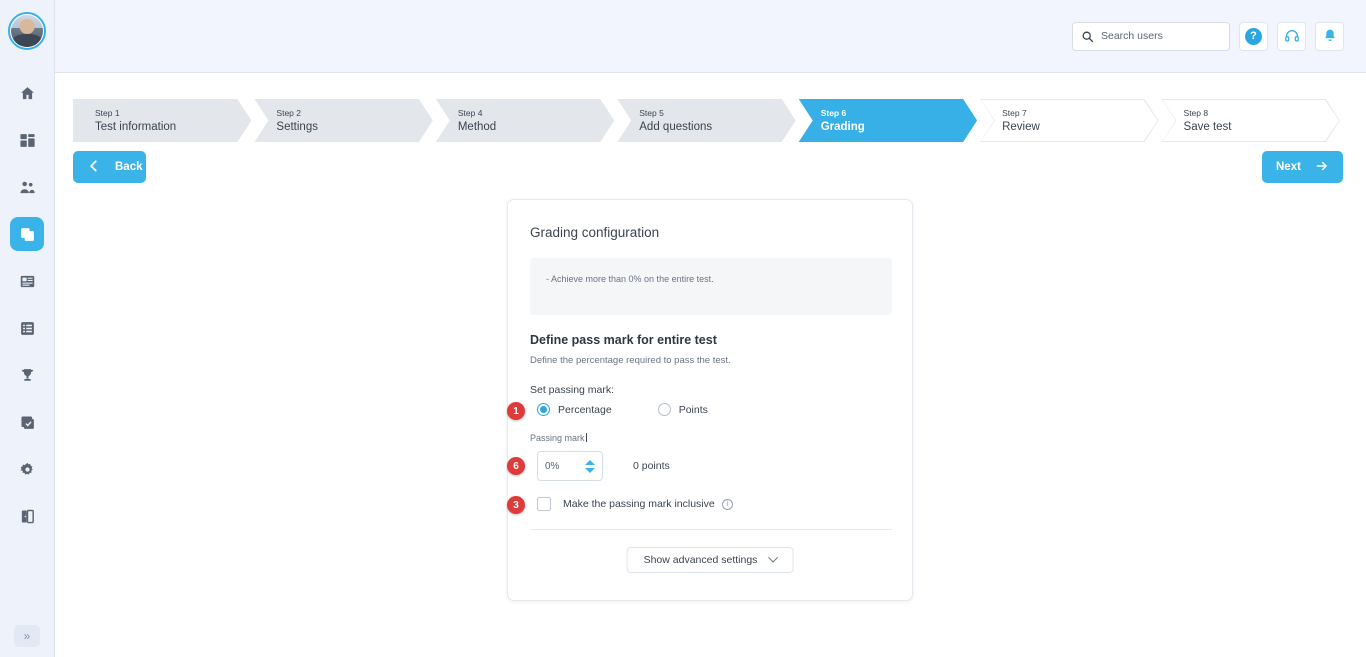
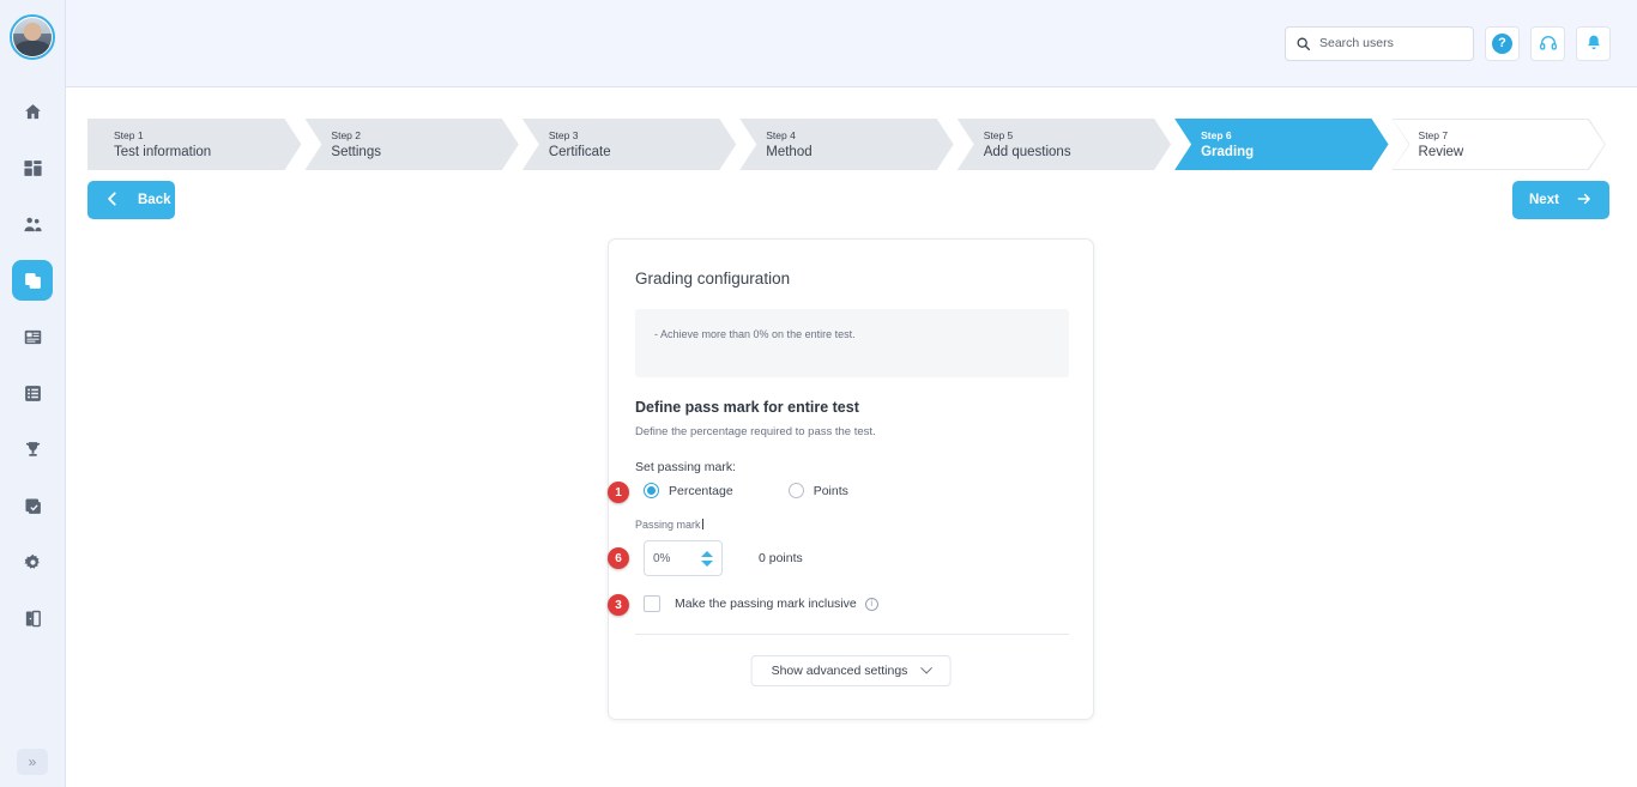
  »
  Search users
  ?
  Step 1
  Test information
  Step 2
  Settings
+ Step 3
+ Certificate
  Step 4
  Method
  Step 5
  Add questions
  Step 6
  Grading
  Step 7
  Review
- Step 8
- Save test
  Back
  Next
  Grading configuration
  - Achieve more than 0% on the entire test.
  Define pass mark for entire test
  Define the percentage required to pass the test.
  Set passing mark:
  Percentage
  Points
  Passing mark
  0%
  0 points
  Make the passing mark inclusive
  i
  Show advanced settings
  1
  6
  3
